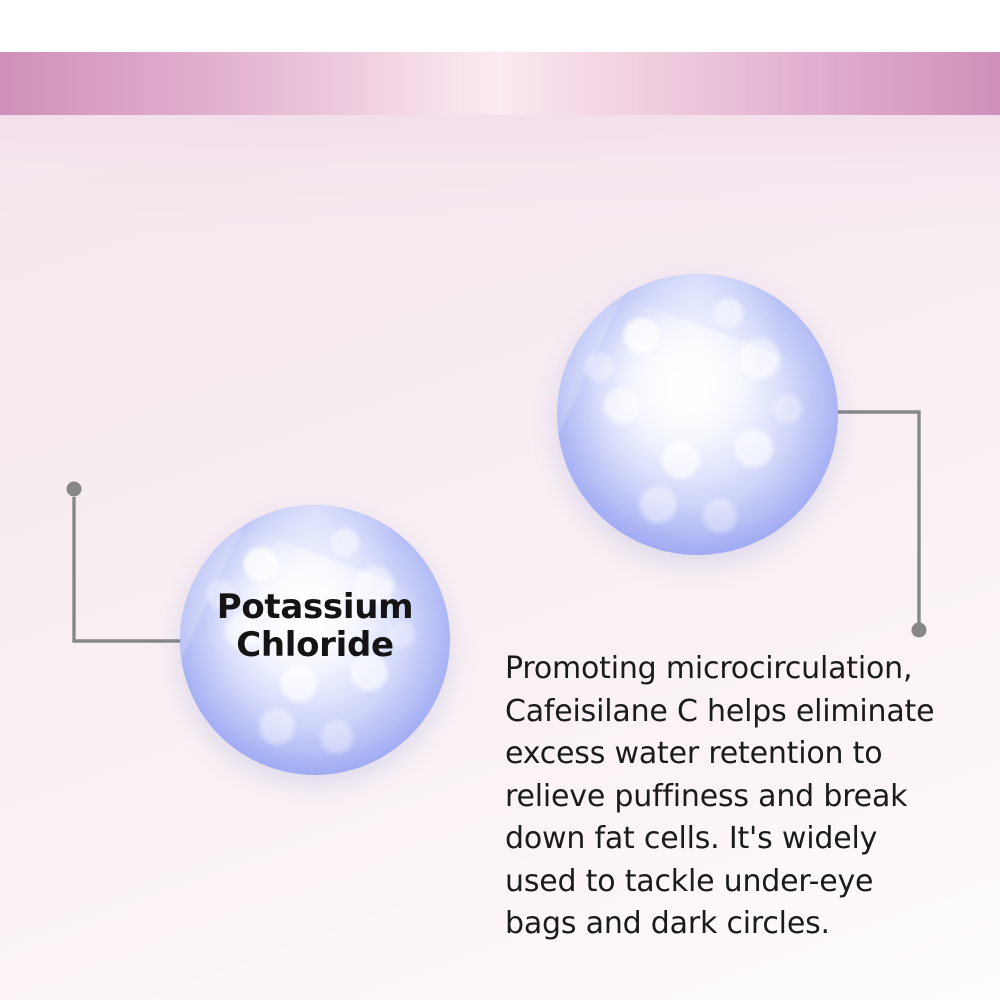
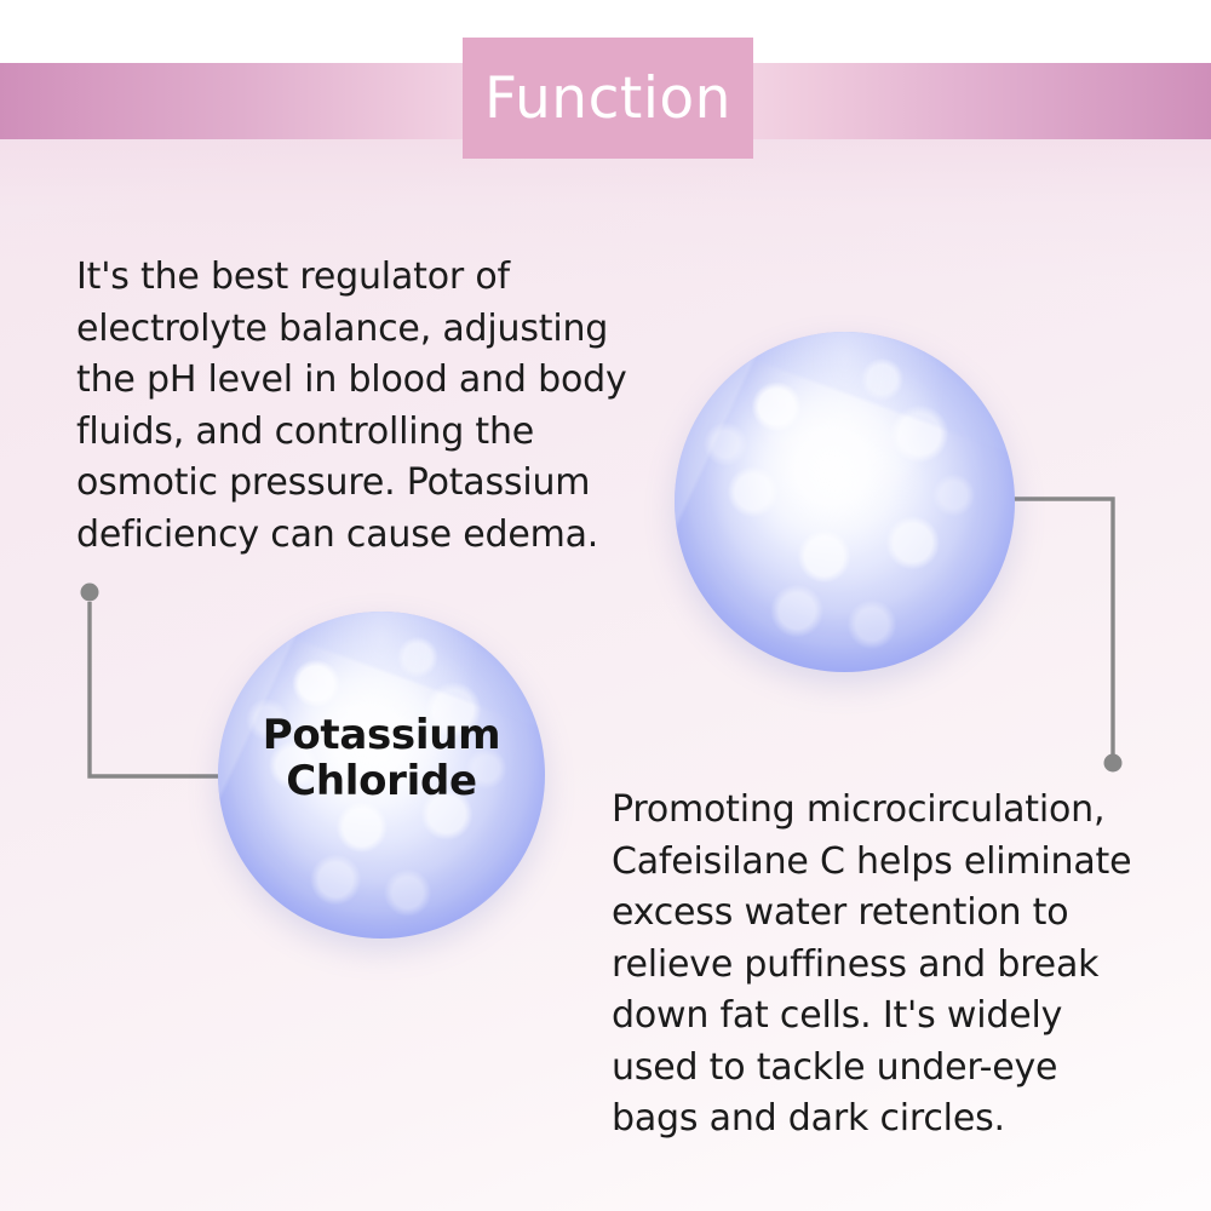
+ Function
+ It's the best regulator of
+ electrolyte balance, adjusting
+ the pH level in blood and body
+ fluids, and controlling the
+ osmotic pressure. Potassium
+ deficiency can cause edema.
  Potassium
  Chloride
  Promoting microcirculation,
  Cafeisilane C helps eliminate
  excess water retention to
  relieve puffiness and break
  down fat cells. It's widely
  used to tackle under-eye
  bags and dark circles.
